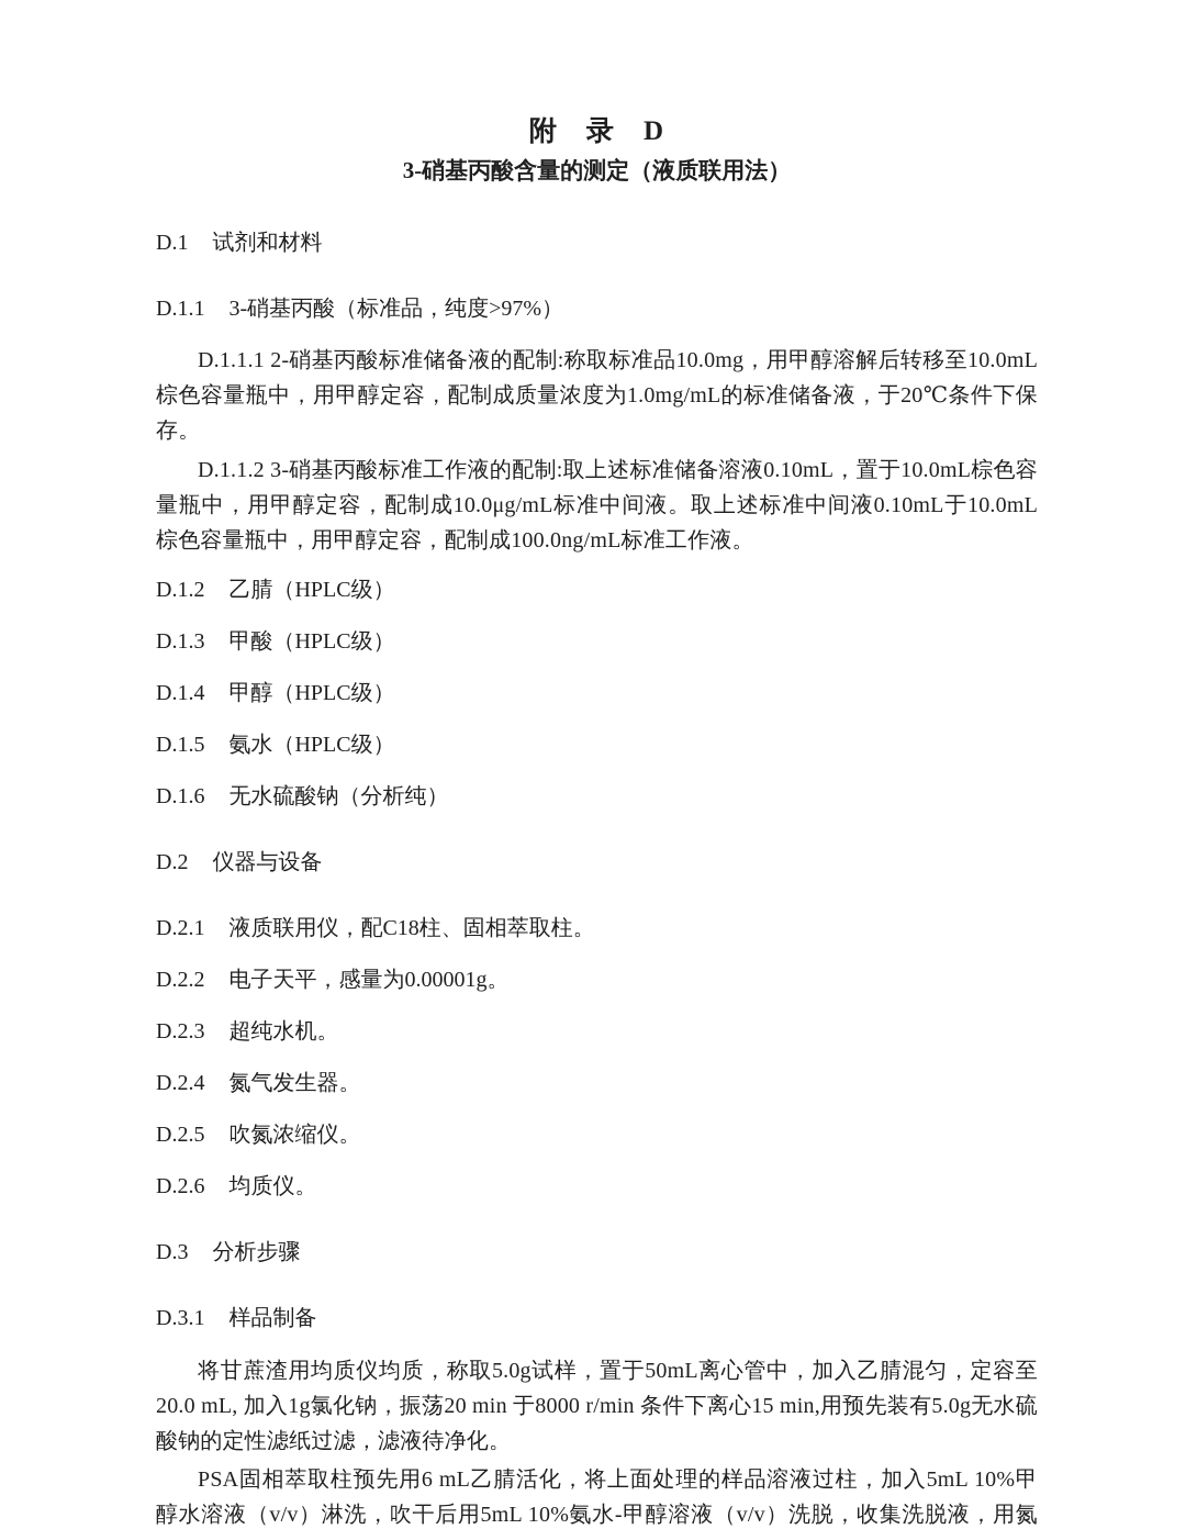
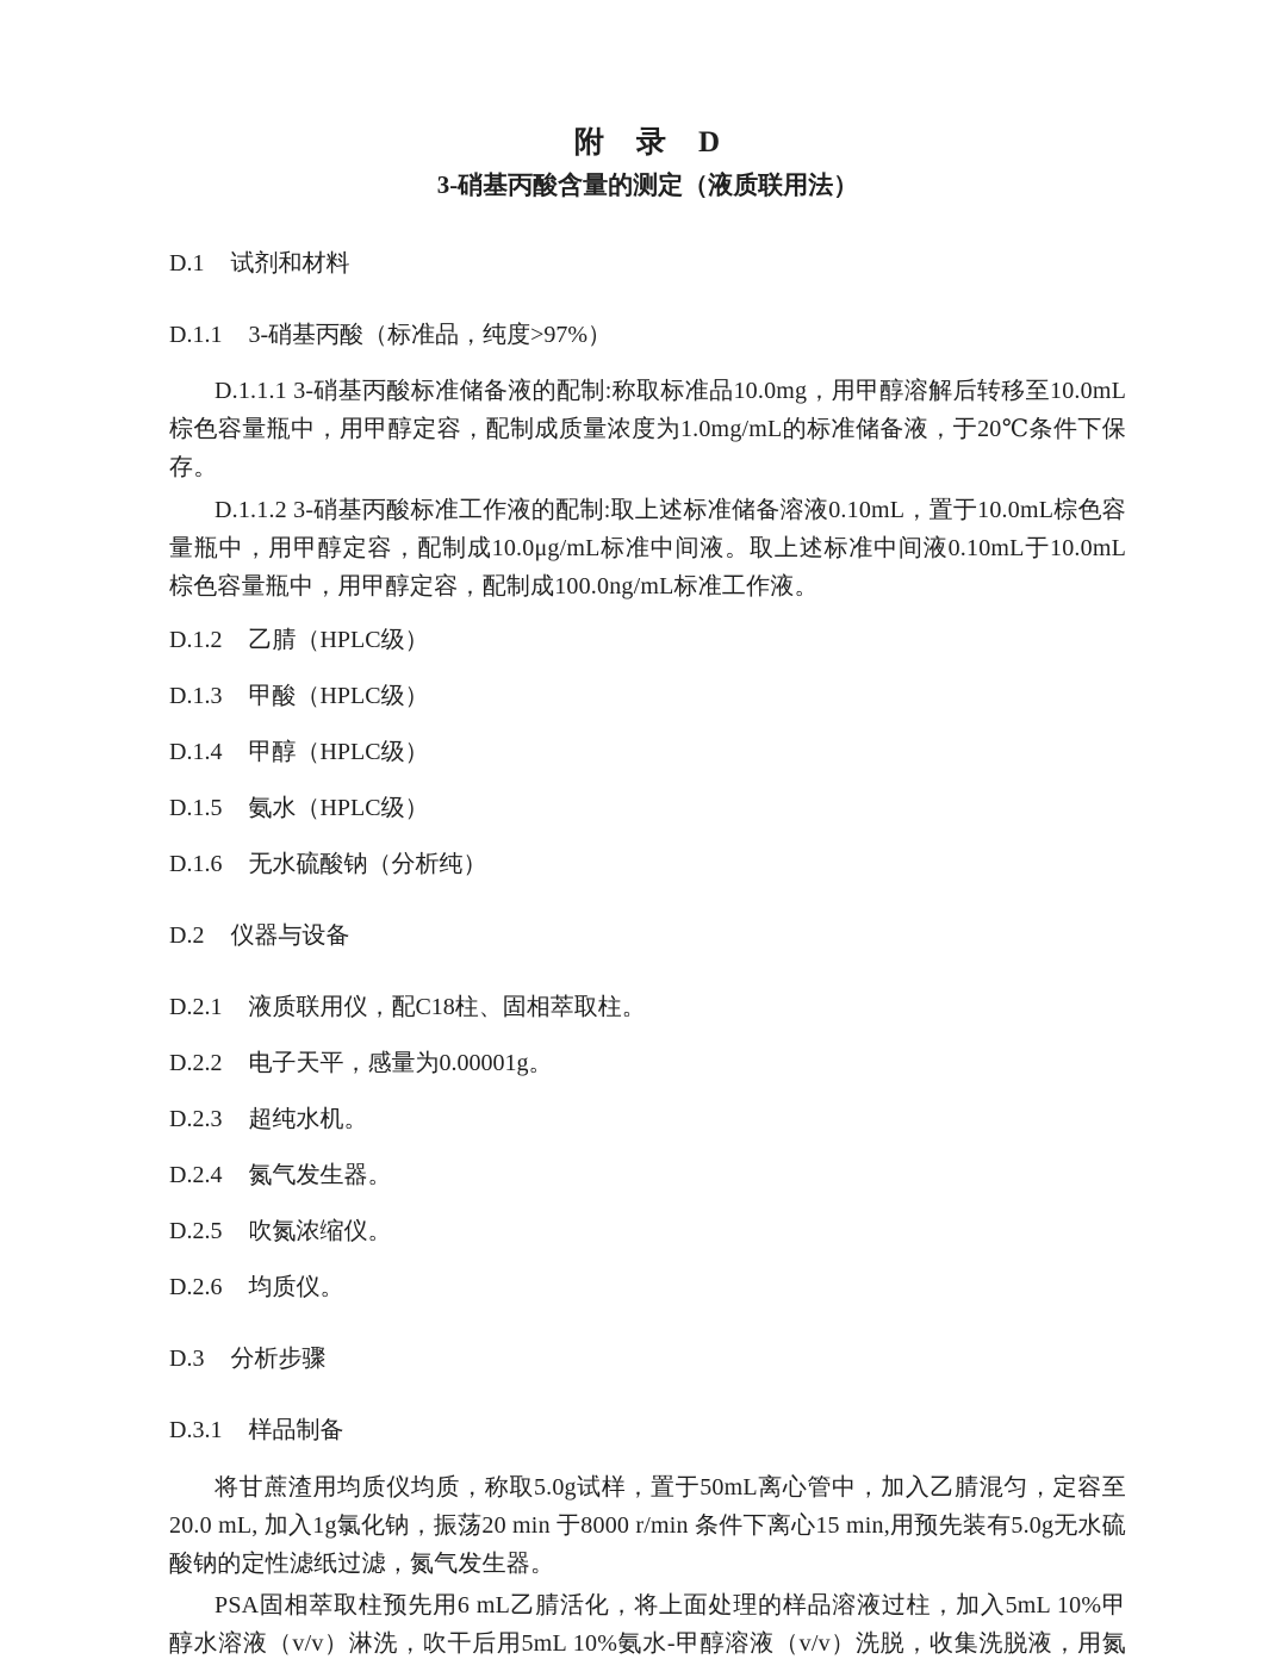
  附 录 D
  3-硝基丙酸含量的测定（液质联用法）
  D.1 试剂和材料
  D.1.1 3-硝基丙酸（标准品，纯度>97%）
- D.1.1.1 2-硝基丙酸标准储备液的配制:称取标准品10.0mg，用甲醇溶解后转移至10.0mL棕色容量瓶中，用甲醇定容，配制成质量浓度为1.0mg/mL的标准储备液，于20℃条件下保存。
+ D.1.1.1 3-硝基丙酸标准储备液的配制:称取标准品10.0mg，用甲醇溶解后转移至10.0mL棕色容量瓶中，用甲醇定容，配制成质量浓度为1.0mg/mL的标准储备液，于20℃条件下保存。
  D.1.1.2 3-硝基丙酸标准工作液的配制:取上述标准储备溶液0.10mL，置于10.0mL棕色容量瓶中，用甲醇定容，配制成10.0μg/mL标准中间液。取上述标准中间液0.10mL于10.0mL棕色容量瓶中，用甲醇定容，配制成100.0ng/mL标准工作液。
  D.1.2 乙腈（HPLC级）
  D.1.3 甲酸（HPLC级）
  D.1.4 甲醇（HPLC级）
  D.1.5 氨水（HPLC级）
  D.1.6 无水硫酸钠（分析纯）
  D.2 仪器与设备
  D.2.1 液质联用仪，配C18柱、固相萃取柱。
  D.2.2 电子天平，感量为0.00001g。
  D.2.3 超纯水机。
  D.2.4 氮气发生器。
  D.2.5 吹氮浓缩仪。
  D.2.6 均质仪。
  D.3 分析步骤
  D.3.1 样品制备
- 将甘蔗渣用均质仪均质，称取5.0g试样，置于50mL离心管中，加入乙腈混匀，定容至20.0 mL, 加入1g氯化钠，振荡20 min 于8000 r/min 条件下离心15 min,用预先装有5.0g无水硫酸钠的定性滤纸过滤，滤液待净化。
+ 将甘蔗渣用均质仪均质，称取5.0g试样，置于50mL离心管中，加入乙腈混匀，定容至20.0 mL, 加入1g氯化钠，振荡20 min 于8000 r/min 条件下离心15 min,用预先装有5.0g无水硫酸钠的定性滤纸过滤，氮气发生器。
